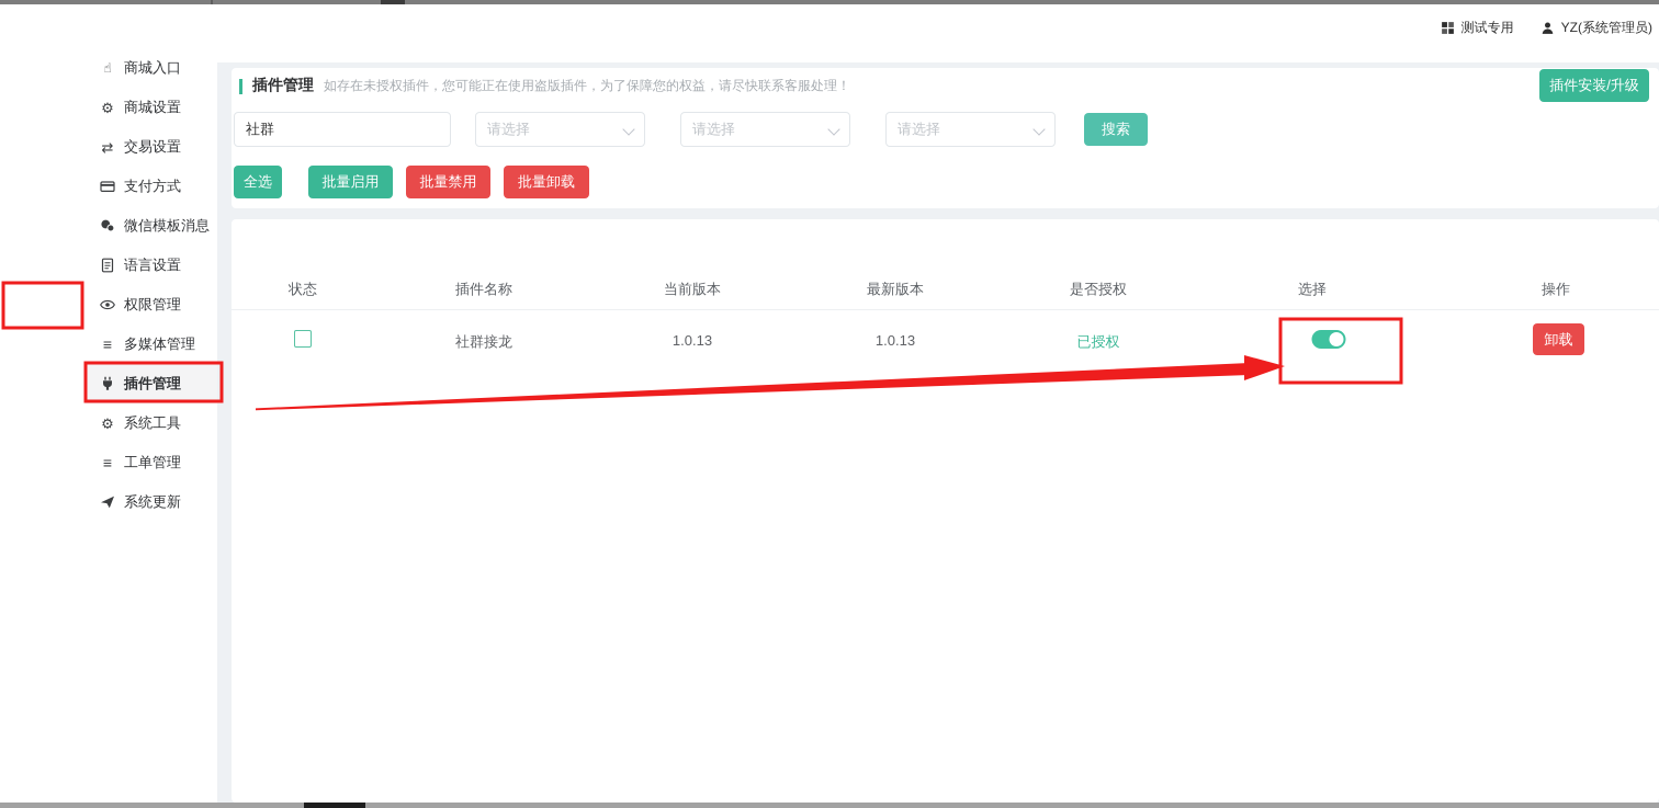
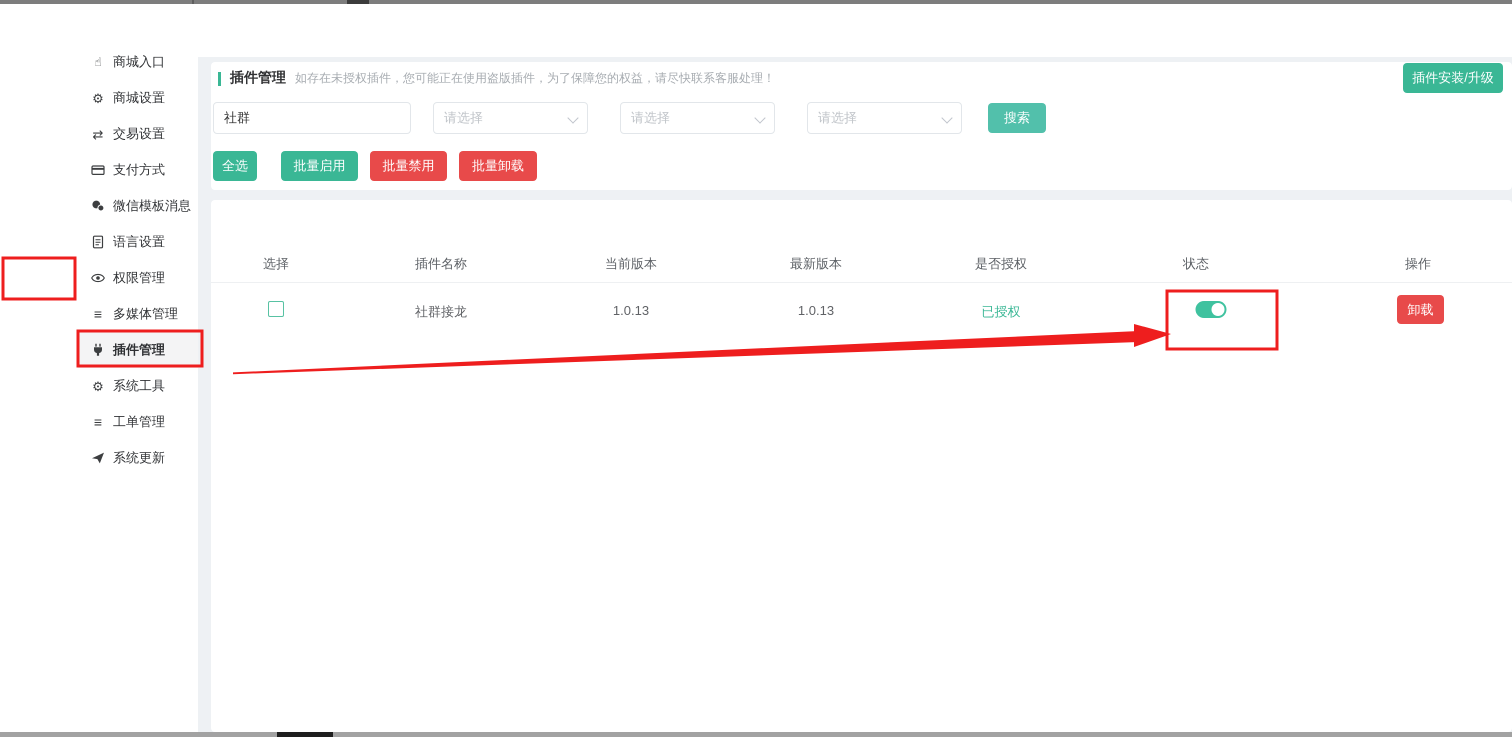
- 测试专用
- YZ(系统管理员)
  商城入口
  商城设置
  交易设置
  支付方式
  微信模板消息
  语言设置
  权限管理
  多媒体管理
  插件管理
  系统工具
  工单管理
  系统更新
  插件管理
  如存在未授权插件，您可能正在使用盗版插件，为了保障您的权益，请尽快联系客服处理！
  插件安装/升级
  社群
  请选择
  请选择
  请选择
  搜索
  全选
  批量启用
  批量禁用
  批量卸载
- 状态
+ 选择
  插件名称
  当前版本
  最新版本
  是否授权
- 选择
+ 状态
  操作
  社群接龙
  1.0.13
  1.0.13
  已授权
  卸载
